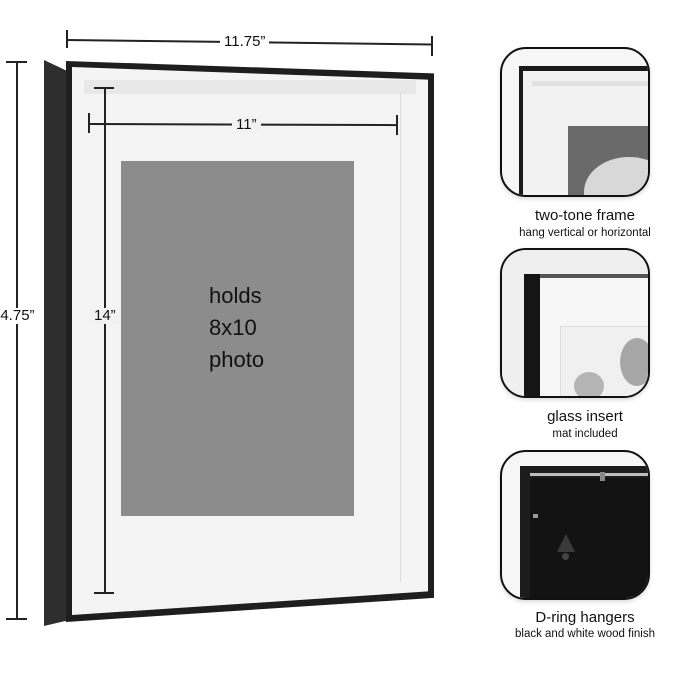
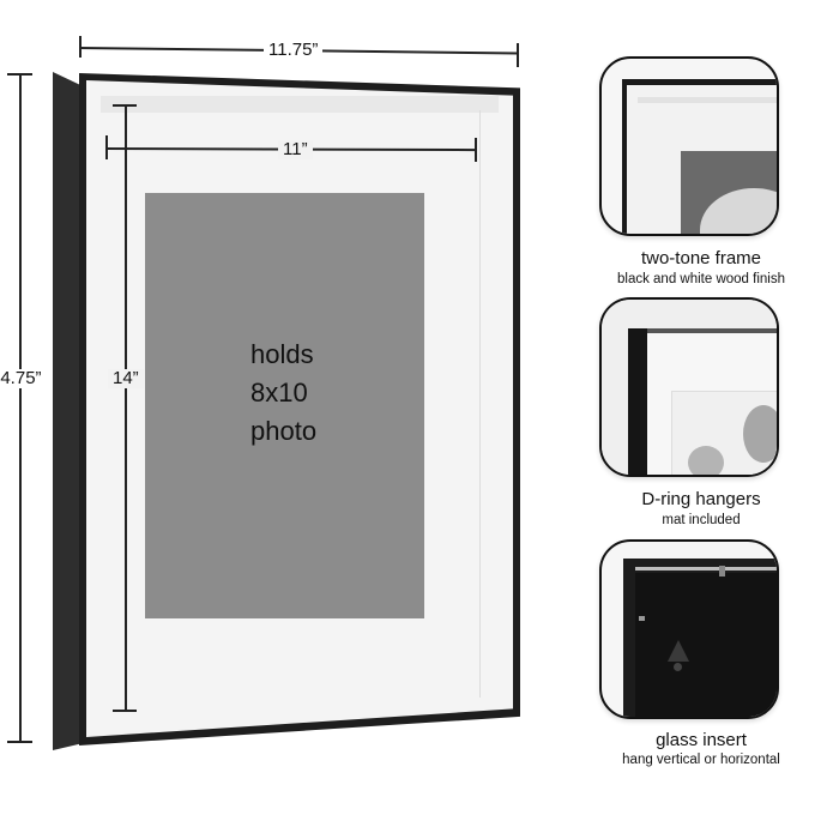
  11.75”
  4.75”
  holds
  8x10
  photo
  11”
  14”
  two-tone frame
- hang vertical or horizontal
+ black and white wood finish
- glass insert
+ D-ring hangers
  mat included
- D-ring hangers
+ glass insert
- black and white wood finish
+ hang vertical or horizontal
